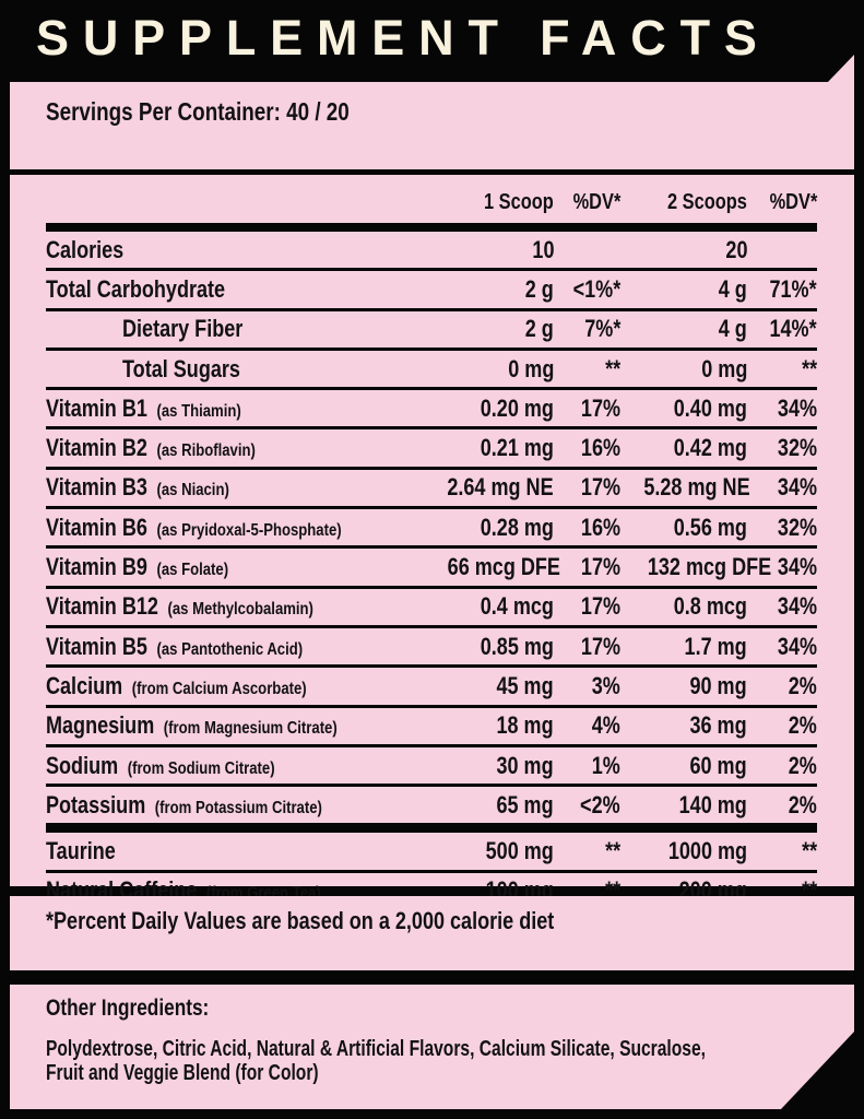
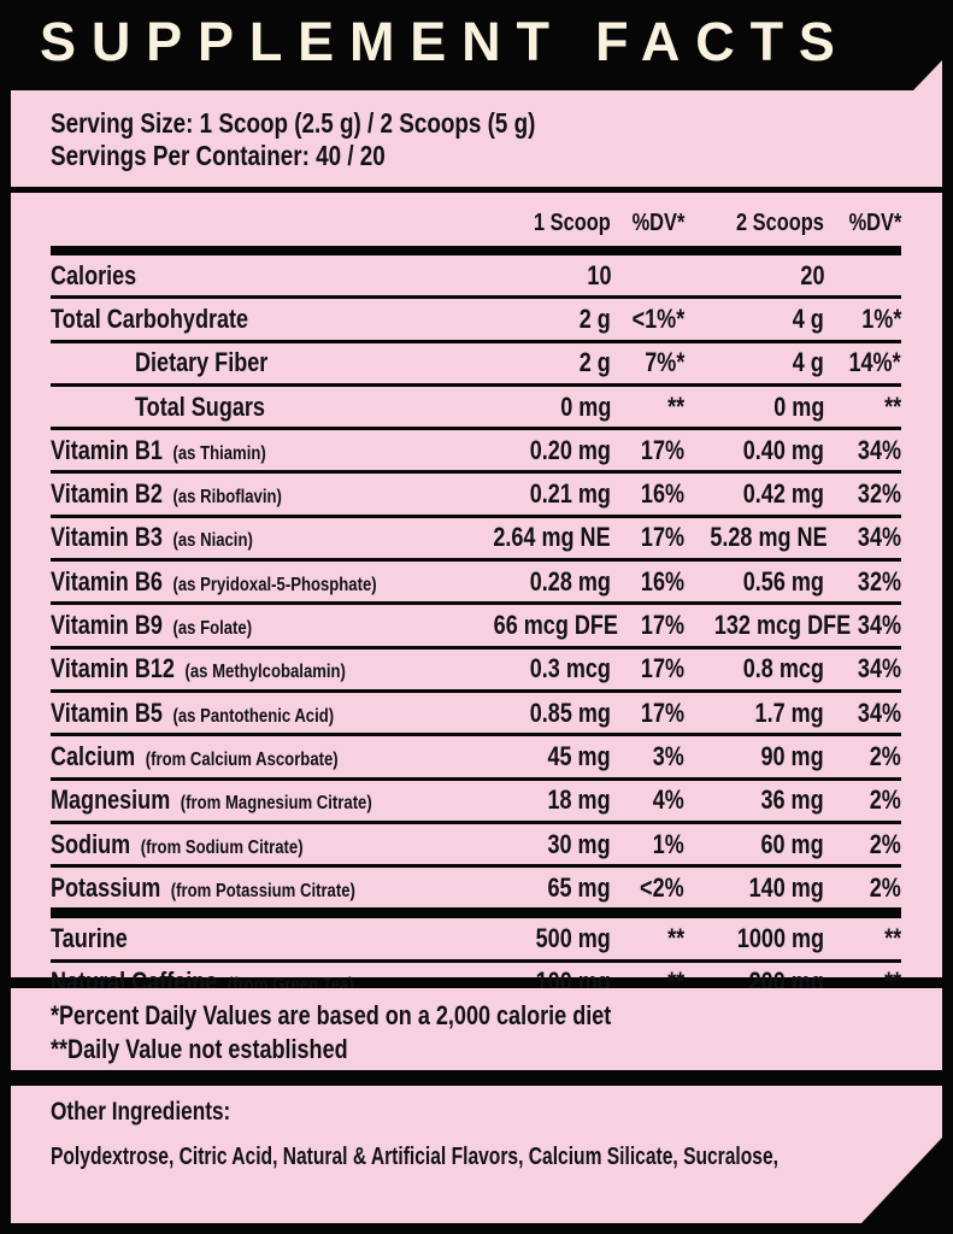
  SUPPLEMENT FACTS
+ Serving Size: 1 Scoop (2.5 g) / 2 Scoops (5 g)
  Servings Per Container: 40 / 20
  1 Scoop
  %DV*
  2 Scoops
  %DV*
  Calories
  10
  20
  Total Carbohydrate
  2 g
  <1%*
  4 g
- 71%*
+ 1%*
  Dietary Fiber
  2 g
  7%*
  4 g
  14%*
  Total Sugars
  0 mg
  **
  0 mg
  **
  Vitamin B1 (as Thiamin)
  0.20 mg
  17%
  0.40 mg
  34%
  Vitamin B2 (as Riboflavin)
  0.21 mg
  16%
  0.42 mg
  32%
  Vitamin B3 (as Niacin)
  2.64 mg NE
  17%
  5.28 mg NE
  34%
  Vitamin B6 (as Pryidoxal-5-Phosphate)
  0.28 mg
  16%
  0.56 mg
  32%
  Vitamin B9 (as Folate)
  66 mcg DFE
  17%
  132 mcg DFE
  34%
  Vitamin B12 (as Methylcobalamin)
- 0.4 mcg
+ 0.3 mcg
  17%
  0.8 mcg
  34%
  Vitamin B5 (as Pantothenic Acid)
  0.85 mg
  17%
  1.7 mg
  34%
  Calcium (from Calcium Ascorbate)
  45 mg
  3%
  90 mg
  2%
  Magnesium (from Magnesium Citrate)
  18 mg
  4%
  36 mg
  2%
  Sodium (from Sodium Citrate)
  30 mg
  1%
  60 mg
  2%
  Potassium (from Potassium Citrate)
  65 mg
  <2%
  140 mg
  2%
  Taurine
  500 mg
  **
  1000 mg
  **
  Natural Caffeine (from Green Tea)
  100 mg
  **
  200 mg
  **
  *Percent Daily Values are based on a 2,000 calorie diet
+ **Daily Value not established
  Other Ingredients:
  Polydextrose, Citric Acid, Natural & Artificial Flavors, Calcium Silicate, Sucralose,
- Fruit and Veggie Blend (for Color)
